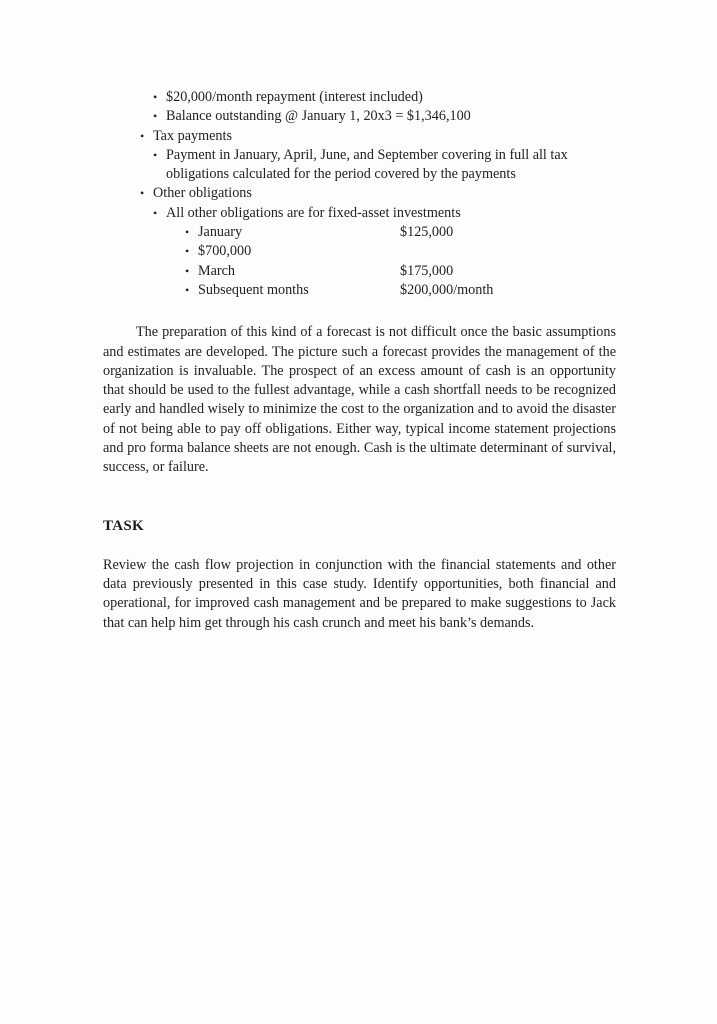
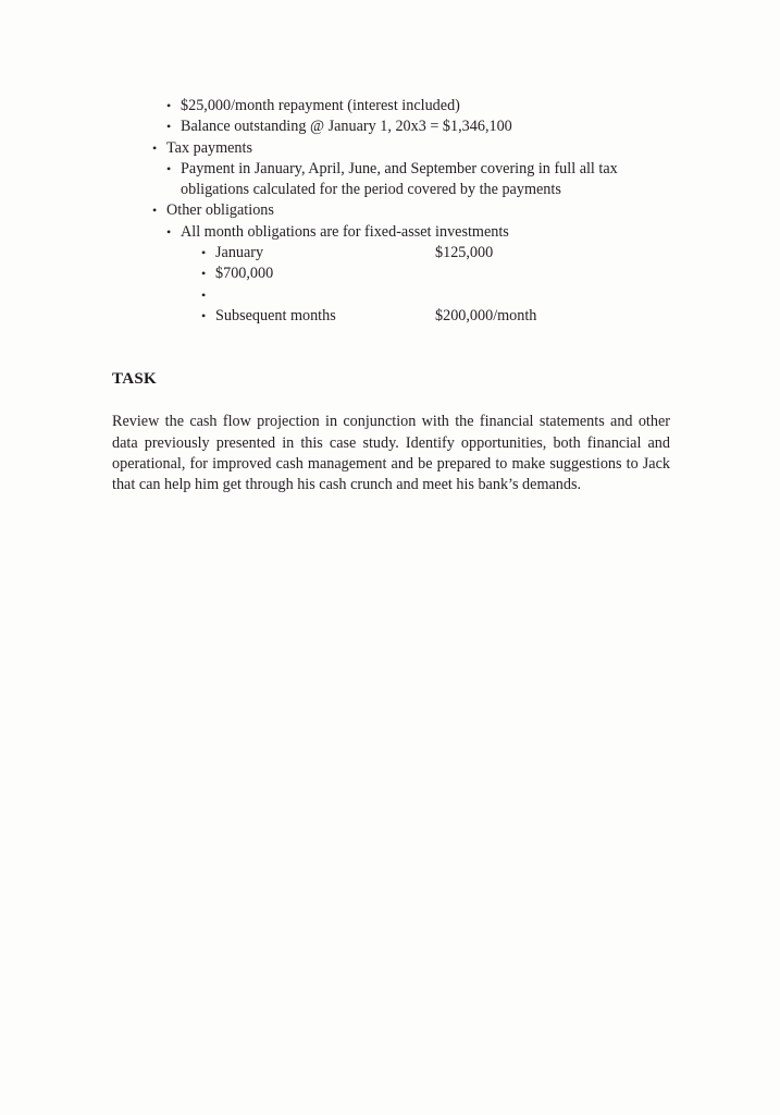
  •
- $20,000/month repayment (interest included)
+ $25,000/month repayment (interest included)
  •
  Balance outstanding @ January 1, 20x3 = $1,346,100
  •
  Tax payments
  •
  Payment in January, April, June, and September covering in full all tax obligations calculated for the period covered by the payments
  •
  Other obligations
  •
- All other obligations are for fixed-asset investments
+ All month obligations are for fixed-asset investments
  •
  January
  $125,000
  •
  $700,000
  •
- March
- $175,000
  •
  Subsequent months
  $200,000/month
- The preparation of this kind of a forecast is not difficult once the basic assumptions and estimates are developed. The picture such a forecast provides the management of the organization is invaluable. The prospect of an excess amount of cash is an opportunity that should be used to the fullest advantage, while a cash shortfall needs to be recognized early and handled wisely to minimize the cost to the organization and to avoid the disaster of not being able to pay off obligations. Either way, typical income statement projections and pro forma balance sheets are not enough. Cash is the ultimate determinant of survival, success, or failure.
  TASK
  Review the cash flow projection in conjunction with the financial statements and other data previously presented in this case study. Identify opportunities, both financial and operational, for improved cash management and be prepared to make suggestions to Jack that can help him get through his cash crunch and meet his bank’s demands.
